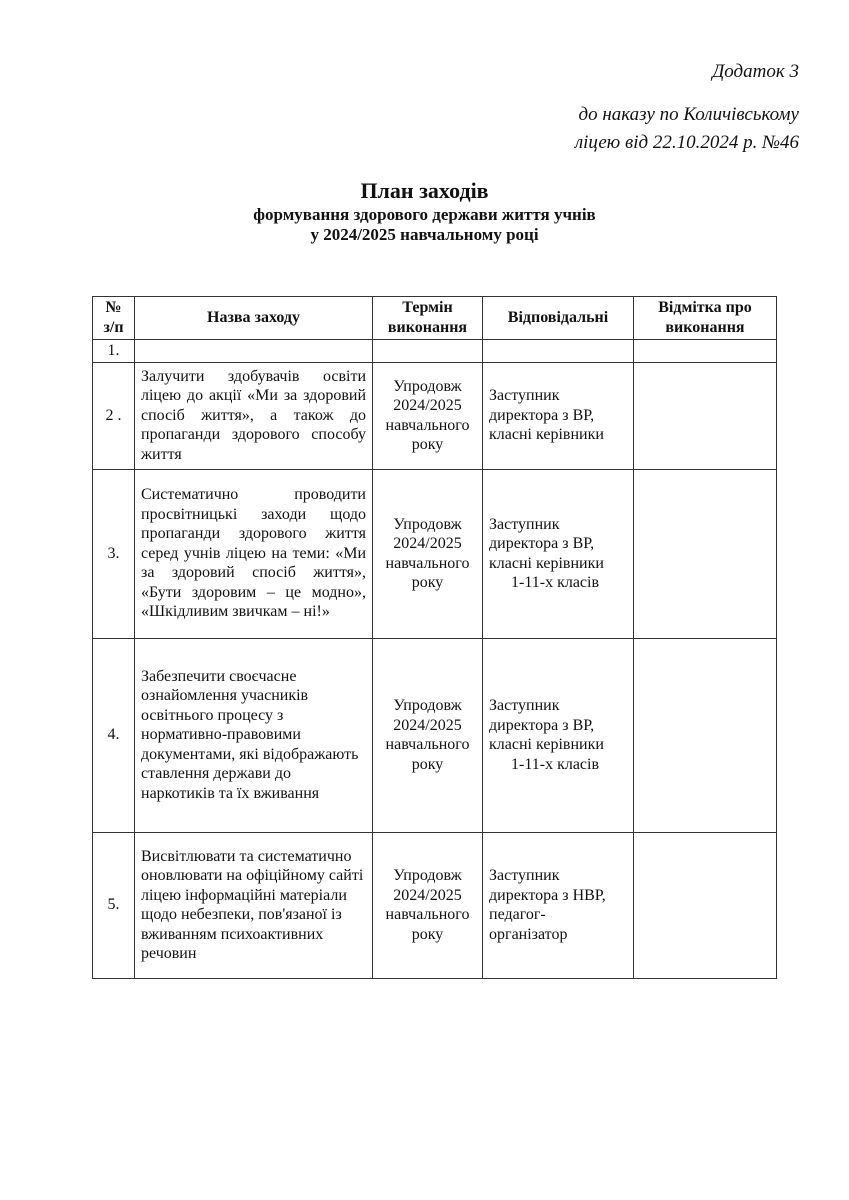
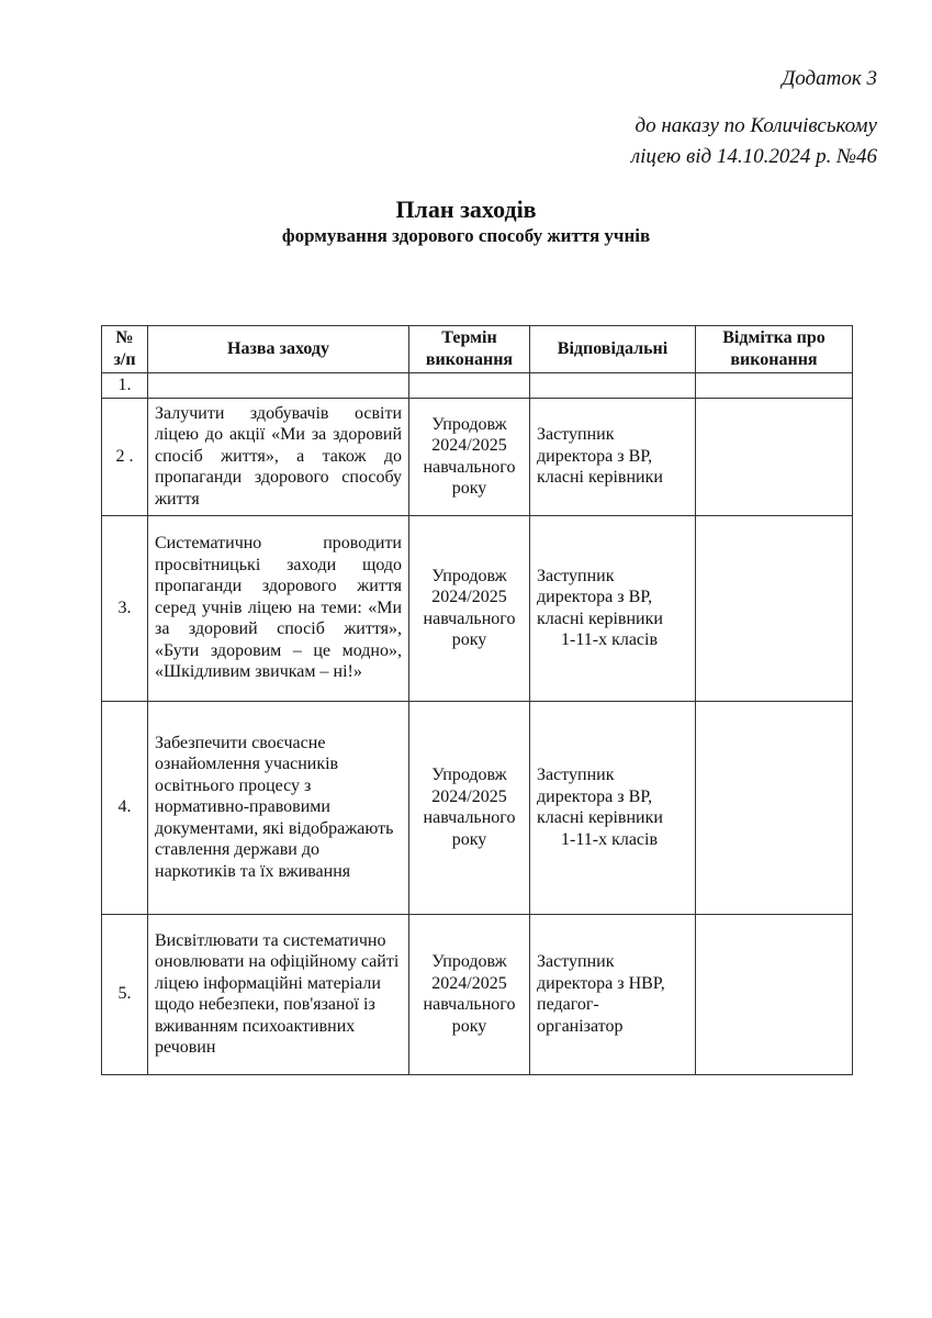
  Додаток 3
  до наказу по Количівському
- ліцею від 22.10.2024 р. №46
+ ліцею від 14.10.2024 р. №46
  План заходів
- формування здорового держави життя учнів
+ формування здорового способу життя учнів
- у 2024/2025 навчальному році
  № з/п	Назва заходу	Термін виконання	Відповідальні	Відмітка про виконання
  1.
  2 .	Залучити здобувачів освіти ліцею до акції «Ми за здоровий спосіб життя», а також до пропаганди здорового способу життя	Упродовж 2024/2025 навчального року	Заступник директора з ВР, класні керівники
  3.	Систематично проводити просвітницькі заходи щодо пропаганди здорового життя серед учнів ліцею на теми: «Ми за здоровий спосіб життя», «Бути здоровим – це модно», «Шкідливим звичкам – ні!»	Упродовж 2024/2025 навчального року	Заступник директора з ВР, класні керівники 1-11-х класів
  4.	Забезпечити своєчасне ознайомлення учасників освітнього процесу з нормативно-правовими документами, які відображають ставлення держави до наркотиків та їх вживання	Упродовж 2024/2025 навчального року	Заступник директора з ВР, класні керівники 1-11-х класів
  5.	Висвітлювати та систематично оновлювати на офіційному сайті ліцею інформаційні матеріали щодо небезпеки, пов'язаної із вживанням психоактивних речовин	Упродовж 2024/2025 навчального року	Заступник директора з НВР, педагог- організатор
